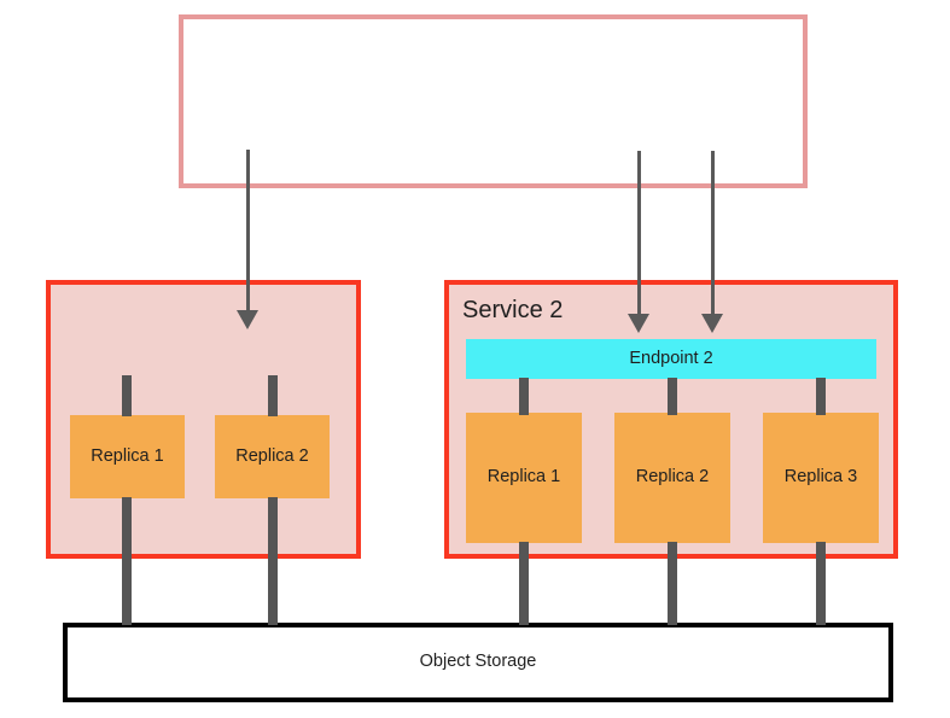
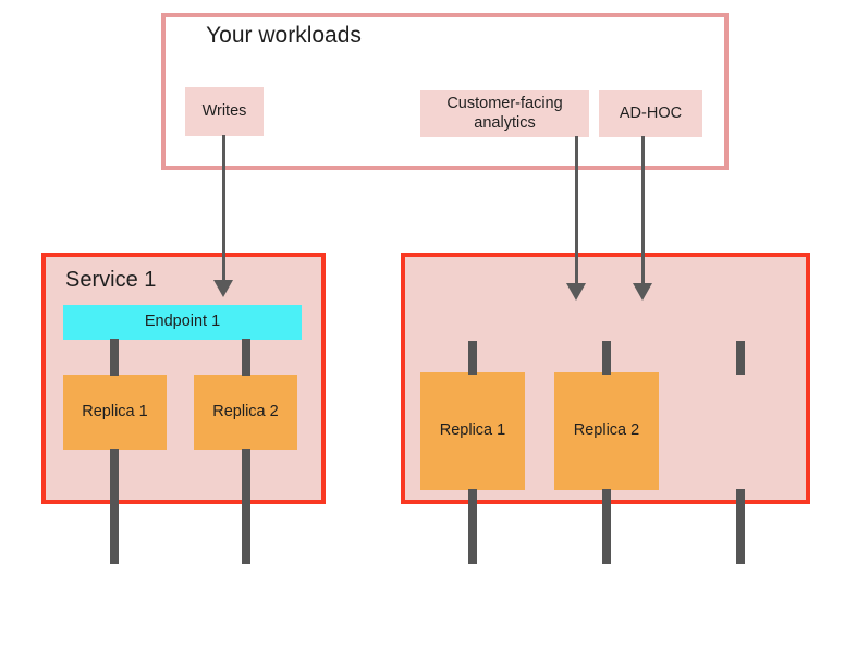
+ Your workloads
+ Writes
+ Customer-facing analytics
+ AD-HOC
+ Service 1
+ Endpoint 1
  Replica 1
  Replica 2
- Service 2
- Endpoint 2
  Replica 1
  Replica 2
- Replica 3
- Object Storage
